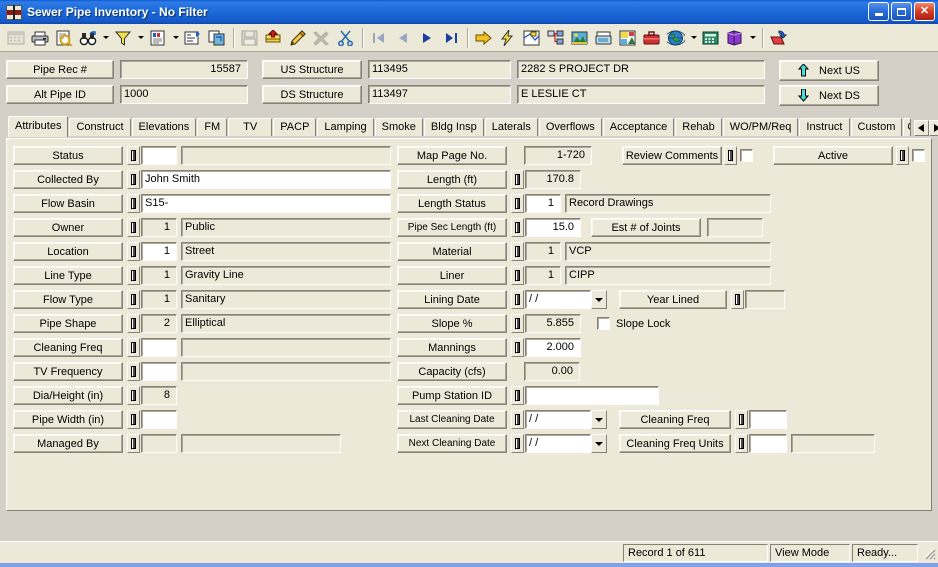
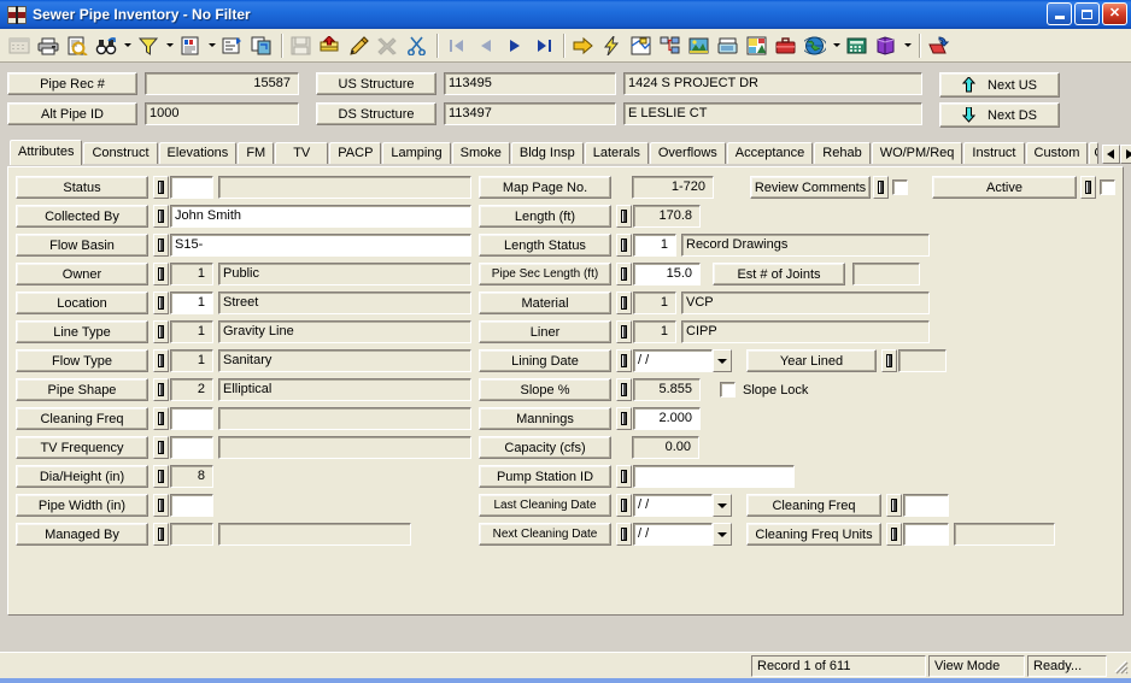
  Sewer Pipe Inventory - No Filter
  ✕
  Pipe Rec #
  15587
  Alt Pipe ID
  1000
  US Structure
  113495
- 2282 S PROJECT DR
+ 1424 S PROJECT DR
  DS Structure
  113497
  E LESLIE CT
  Next US
  Next DS
  Attributes
  Construct
  Elevations
  FM
  TV
  PACP
  Lamping
  Smoke
  Bldg Insp
  Laterals
  Overflows
  Acceptance
  Rehab
  WO/PM/Req
  Instruct
  Custom
  Status
  Collected By
  John Smith
  Flow Basin
  S15-
  Owner
  1
  Public
  Location
  1
  Street
  Line Type
  1
  Gravity Line
  Flow Type
  1
  Sanitary
  Pipe Shape
  2
  Elliptical
  Cleaning Freq
  TV Frequency
  Dia/Height (in)
  8
  Pipe Width (in)
  Managed By
  Map Page No.
  1-720
  Review Comments
  Active
  Length (ft)
  170.8
  Length Status
  1
  Record Drawings
  Pipe Sec Length (ft)
  15.0
  Est # of Joints
  Material
  1
  VCP
  Liner
  1
  CIPP
  Lining Date
  / /
  Year Lined
  Slope %
  5.855
  Slope Lock
  Mannings
  2.000
  Capacity (cfs)
  0.00
  Pump Station ID
  Last Cleaning Date
  / /
  Cleaning Freq
  Next Cleaning Date
  / /
  Cleaning Freq Units
  Record 1 of 611
  View Mode
  Ready...
